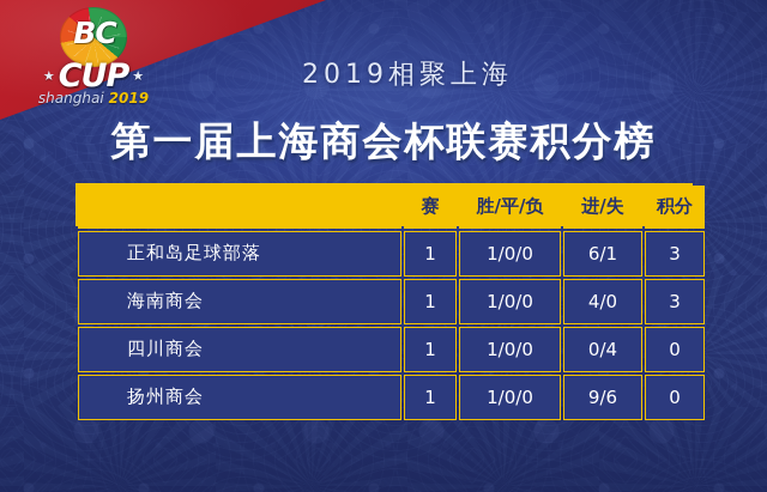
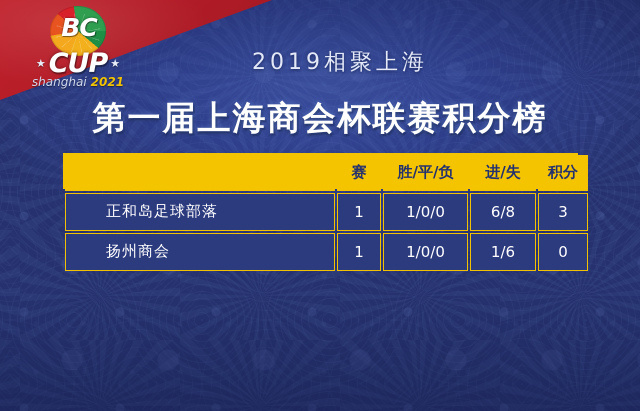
  BC
  ★
  CUP
  ★
  shanghai
- 2019
+ 2021
  2019相聚上海
  第一届上海商会杯联赛积分榜
  	赛	胜/平/负	进/失	积分
- 正和岛足球部落	1	1/0/0	6/1	3
+ 正和岛足球部落	1	1/0/0	6/8	3
- 海南商会	1	1/0/0	4/0	3
- 四川商会	1	1/0/0	0/4	0
- 扬州商会	1	1/0/0	9/6	0
+ 扬州商会	1	1/0/0	1/6	0
